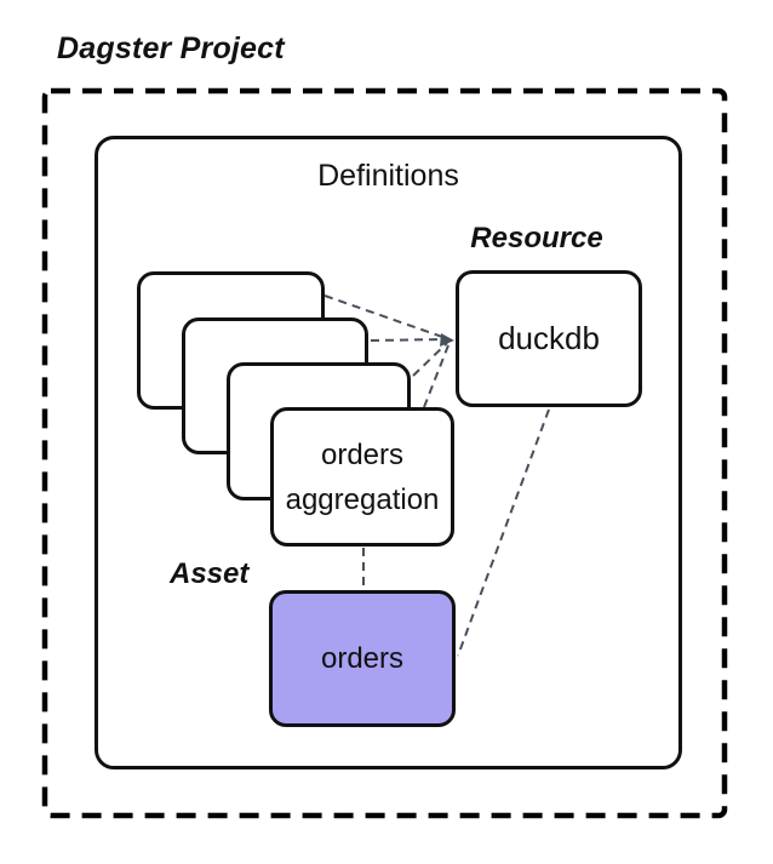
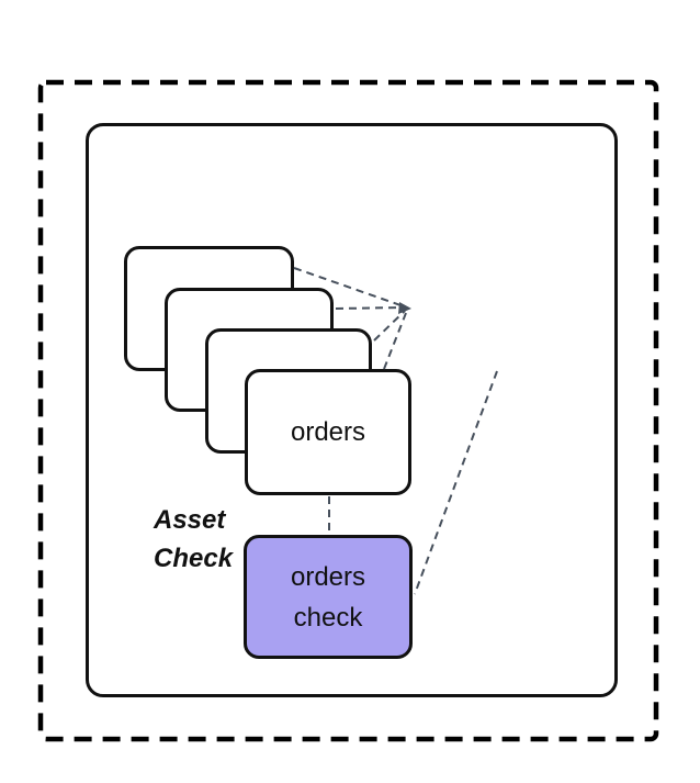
- Dagster Project
- Definitions
- Resource
  Asset
+ Check
  orders
- aggregation
- duckdb
  orders
+ check
